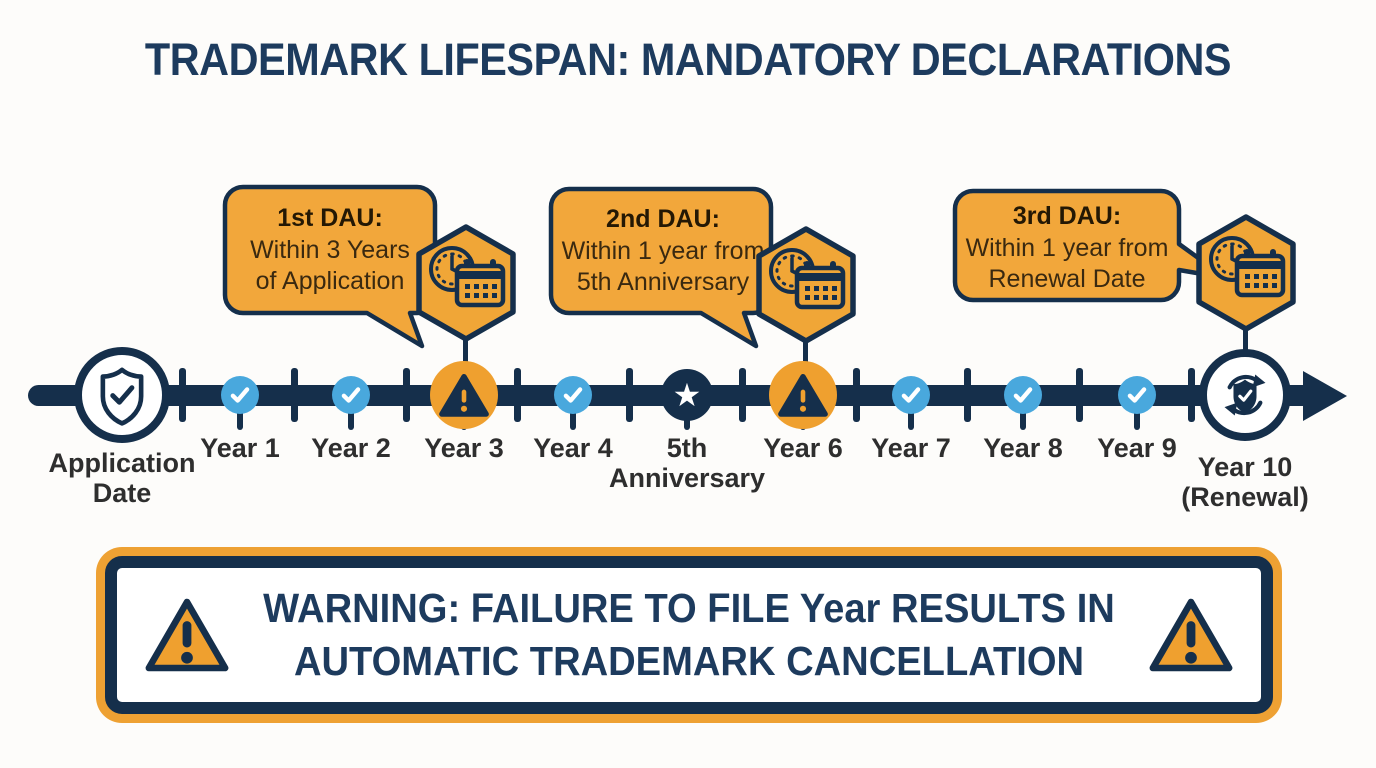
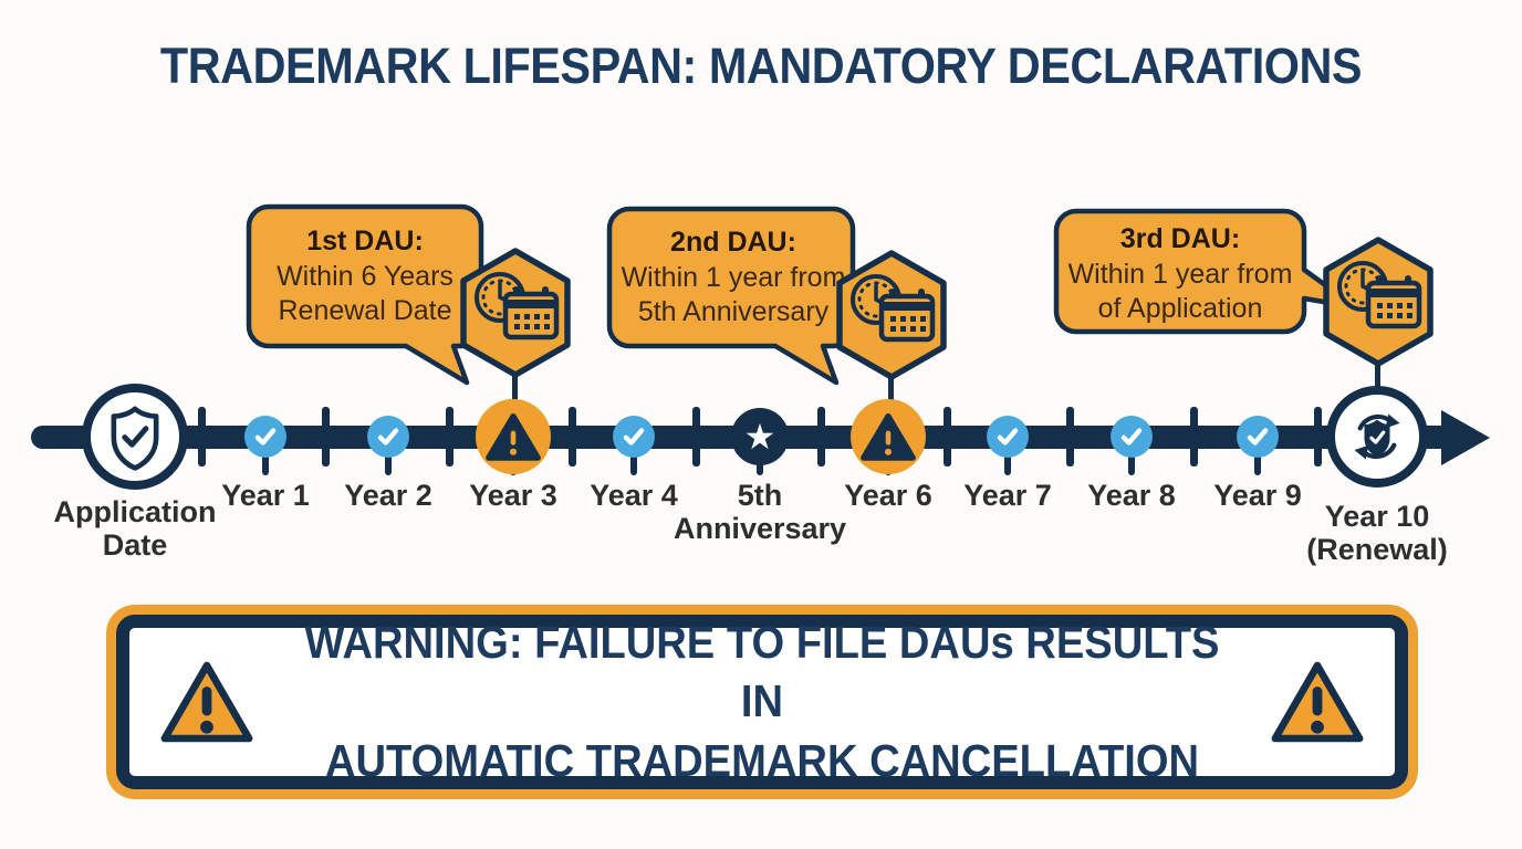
  TRADEMARK LIFESPAN: MANDATORY DECLARATIONS
  1st DAU:
- Within 3 Years
+ Within 6 Years
- of Application
+ Renewal Date
  2nd DAU:
  Within 1 year from
  5th Anniversary
  3rd DAU:
  Within 1 year from
- Renewal Date
+ of Application
  ★
  Application Date
  Year 1
  Year 2
  Year 3
  Year 4
  5th Anniversary
  Year 6
  Year 7
  Year 8
  Year 9
  Year 10 (Renewal)
- WARNING: FAILURE TO FILE Year RESULTS IN
+ WARNING: FAILURE TO FILE DAUs RESULTS IN
  AUTOMATIC TRADEMARK CANCELLATION
